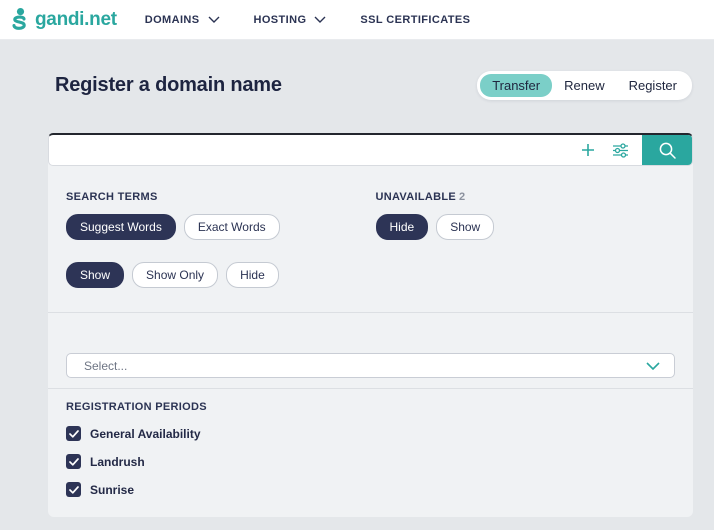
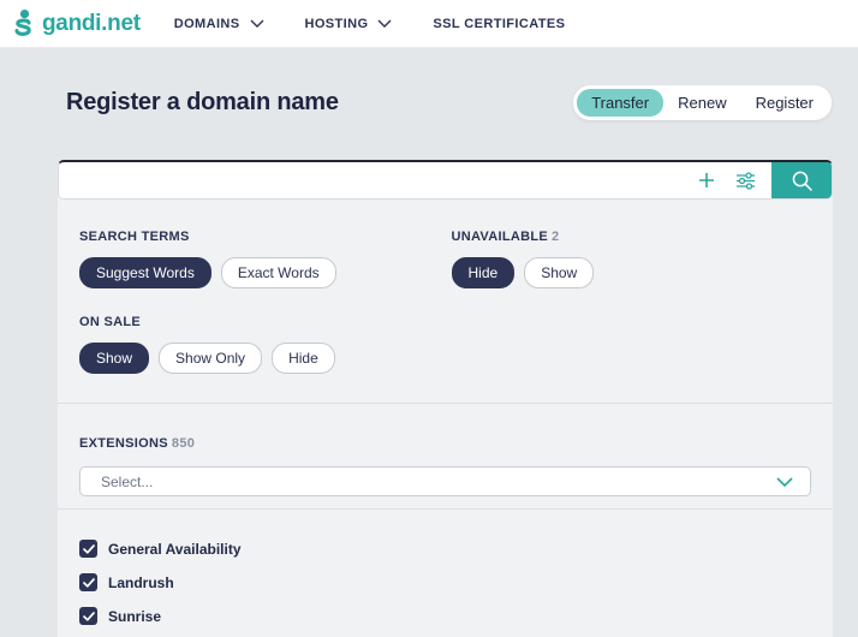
  gandi.net
  DOMAINS
  HOSTING
  SSL CERTIFICATES
  Register a domain name
  Transfer
  Renew
  Register
  SEARCH TERMS
  Suggest Words
  Exact Words
  UNAVAILABLE 2
  Hide
  Show
+ ON SALE
  Show
  Show Only
  Hide
+ EXTENSIONS 850
  Select...
- REGISTRATION PERIODS
  General Availability
  Landrush
  Sunrise
